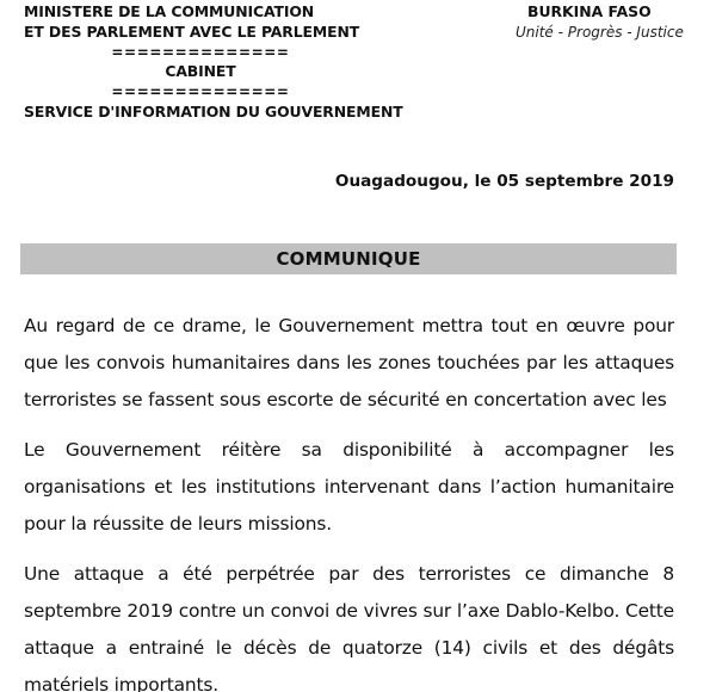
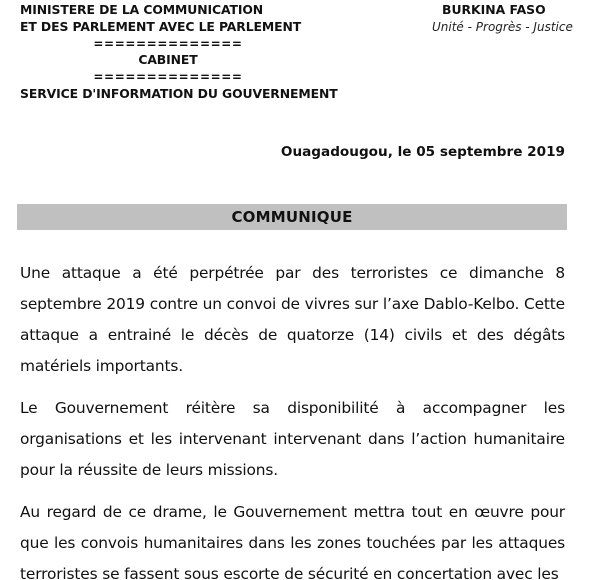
  MINISTERE DE LA COMMUNICATION
  ET DES PARLEMENT AVEC LE PARLEMENT
  ==============
  CABINET
  ==============
  SERVICE D'INFORMATION DU GOUVERNEMENT
  BURKINA FASO
  Unité - Progrès - Justice
  Ouagadougou, le 05 septembre 2019
  COMMUNIQUE
- Au regard de ce drame, le Gouvernement mettra tout en œuvre pour que les convois humanitaires dans les zones touchées par les attaques terroristes se fassent sous escorte de sécurité en concertation avec les
+ Une attaque a été perpétrée par des terroristes ce dimanche 8 septembre 2019 contre un convoi de vivres sur l’axe Dablo-Kelbo. Cette attaque a entrainé le décès de quatorze (14) civils et des dégâts matériels importants.
- Le Gouvernement réitère sa disponibilité à accompagner les organisations et les institutions intervenant dans l’action humanitaire pour la réussite de leurs missions.
+ Le Gouvernement réitère sa disponibilité à accompagner les organisations et les intervenant intervenant dans l’action humanitaire pour la réussite de leurs missions.
- Une attaque a été perpétrée par des terroristes ce dimanche 8 septembre 2019 contre un convoi de vivres sur l’axe Dablo-Kelbo. Cette attaque a entrainé le décès de quatorze (14) civils et des dégâts matériels importants.
+ Au regard de ce drame, le Gouvernement mettra tout en œuvre pour que les convois humanitaires dans les zones touchées par les attaques terroristes se fassent sous escorte de sécurité en concertation avec les
